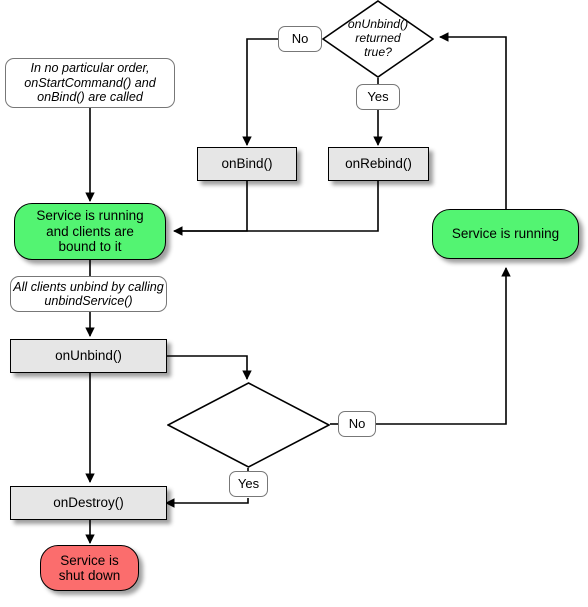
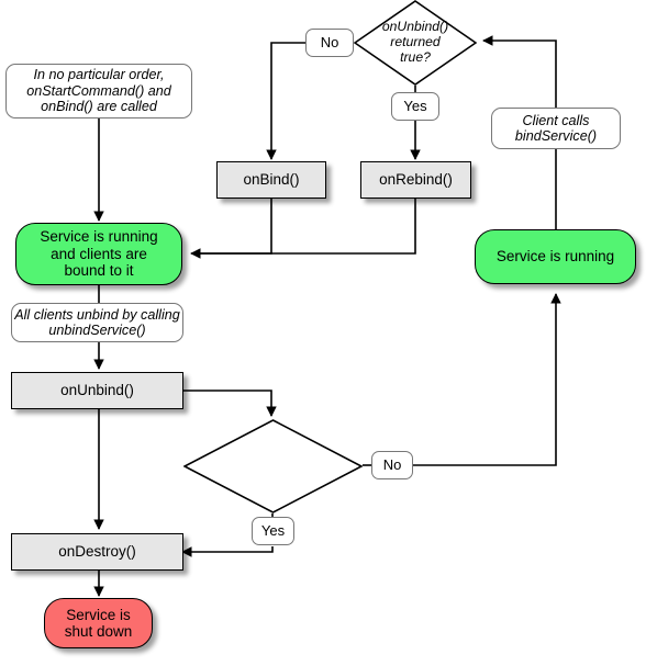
  In no particular order,
  onStartCommand() and
  onBind() are called
  onUnbind()
  returned
  true?
  No
  Yes
  onBind()
  onRebind()
+ Client calls
+ bindService()
  Service is running
  and clients are
  bound to it
  Service is running
  All clients unbind by calling
  unbindService()
  onUnbind()
  No
  Yes
  onDestroy()
  Service is
  shut down
